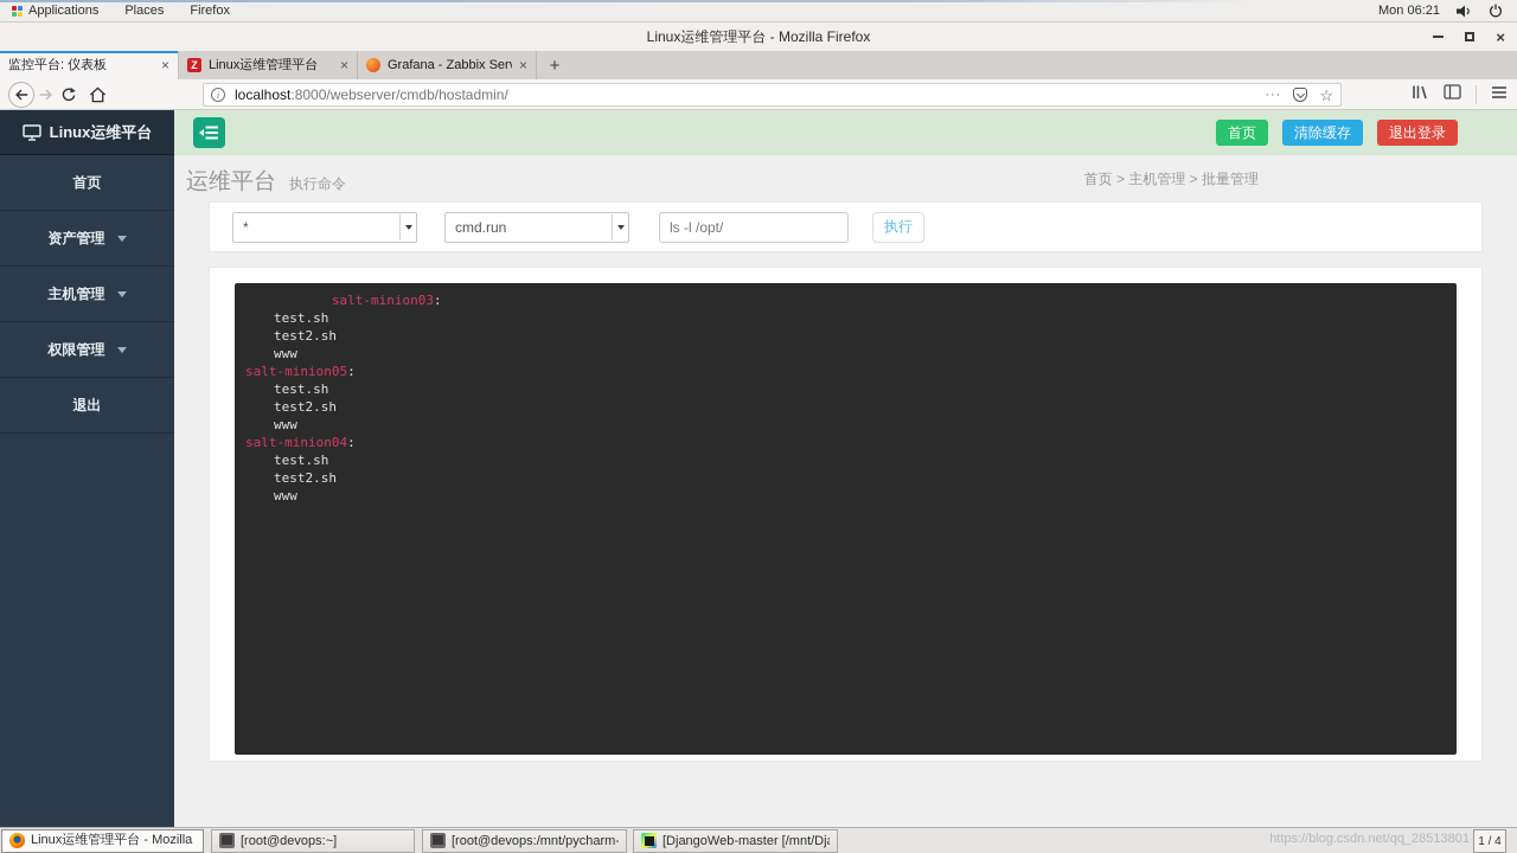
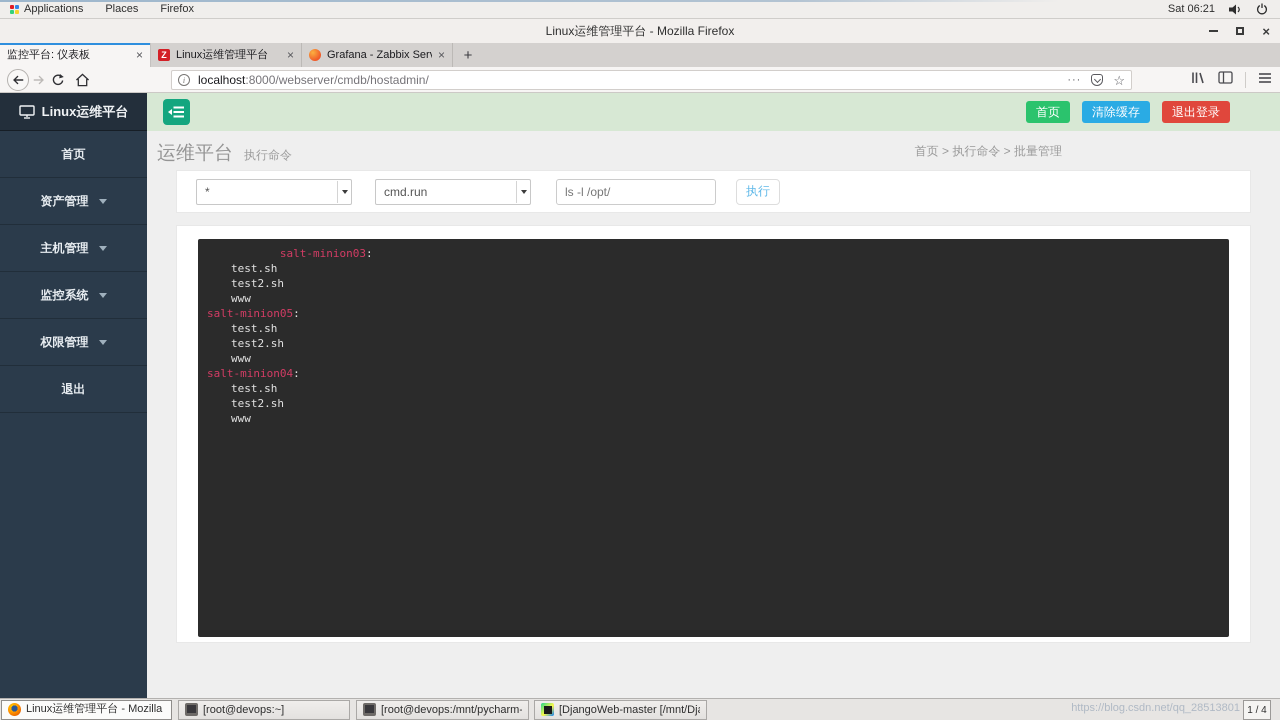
  Applications
  Places
  Firefox
- Mon 06:21
+ Sat 06:21
  Linux运维管理平台 - Mozilla Firefox
  ×
  监控平台: 仪表板
  ×
  Z
  Linux运维管理平台
  ×
  Grafana - Zabbix Ser
  ×
  +
  i
  localhost:8000/webserver/cmdb/hostadmin/
  ···
  ☆
  Linux运维平台
  首页
  资产管理
  主机管理
+ 监控系统
  权限管理
  退出
  首页
  清除缓存
  退出登录
  运维平台
  执行命令
- 首页 > 主机管理 > 批量管理
+ 首页 > 执行命令 > 批量管理
  *
  cmd.run
  ls -l /opt/
  执行
  salt-minion03:
  test.sh
  test2.sh
  www
  salt-minion05:
  test.sh
  test2.sh
  www
  salt-minion04:
  test.sh
  test2.sh
  www
  Linux运维管理平台 - Mozilla
  [root@devops:~]
  [root@devops:/mnt/pycharm-
  [DjangoWeb-master [/mnt/Dj
  1 / 4
  https://blog.csdn.net/qq_28513801
